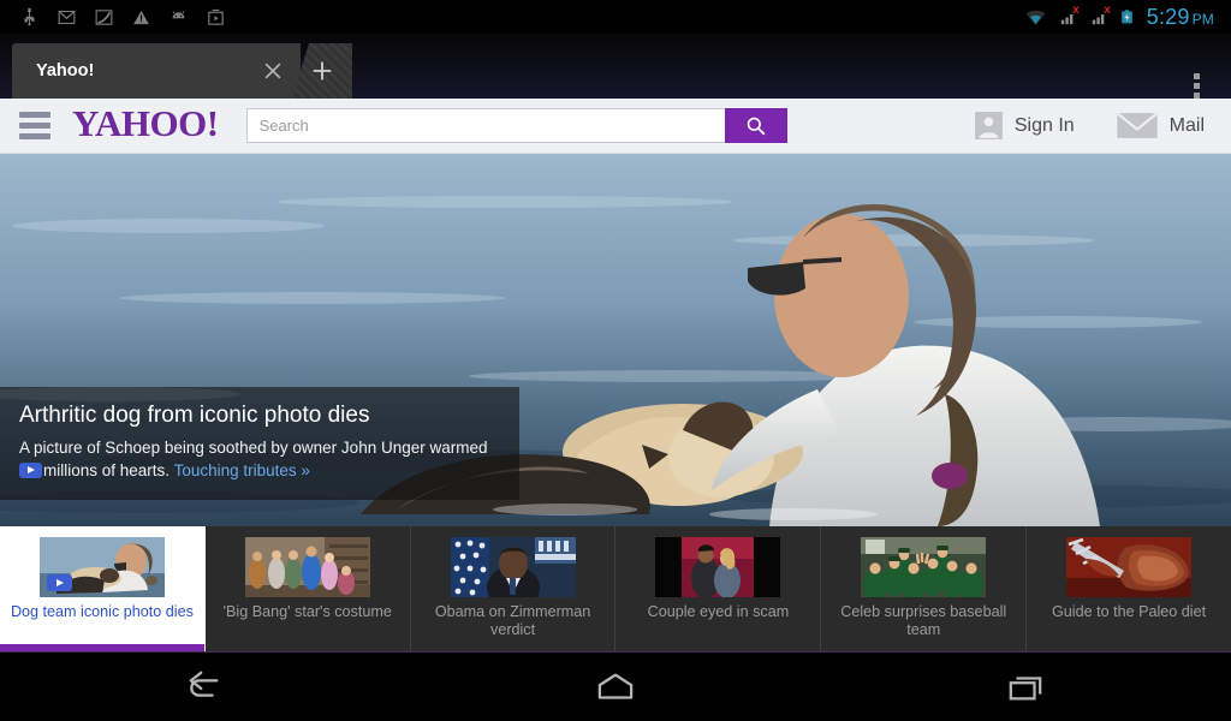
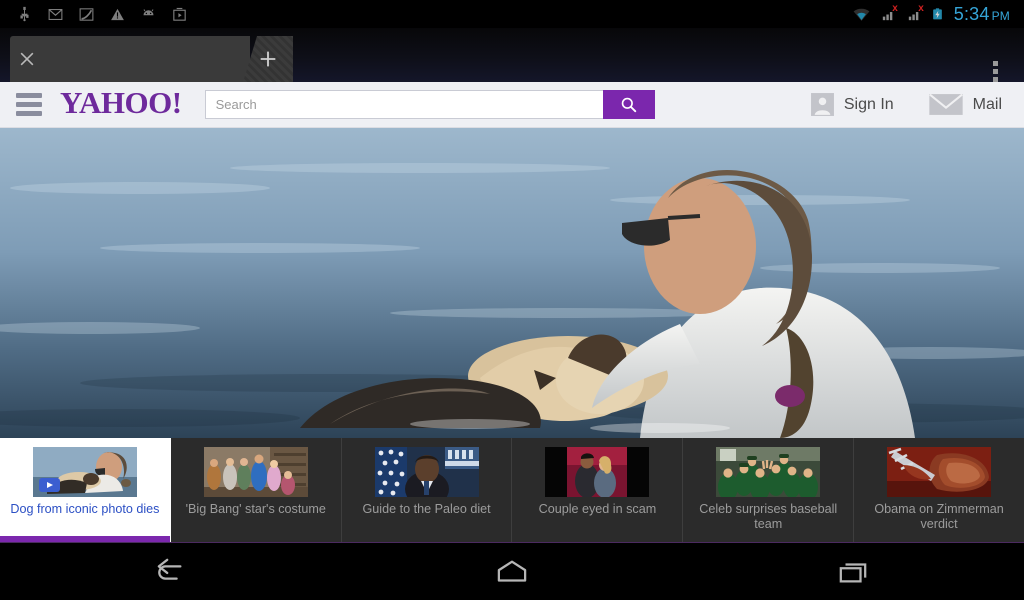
  x
  x
- 5:29 PM
+ 5:34 PM
- Yahoo!
  YAHOO!
  Search
  Sign In
  Mail
- Arthritic dog from iconic photo dies
- A picture of Schoep being soothed by owner John Unger warmed
- millions of hearts. Touching tributes »
- Dog team iconic photo dies
+ Dog from iconic photo dies
  'Big Bang' star's costume
- Obama on Zimmerman verdict
+ Guide to the Paleo diet
  Couple eyed in scam
  Celeb surprises baseball team
- Guide to the Paleo diet
+ Obama on Zimmerman verdict
